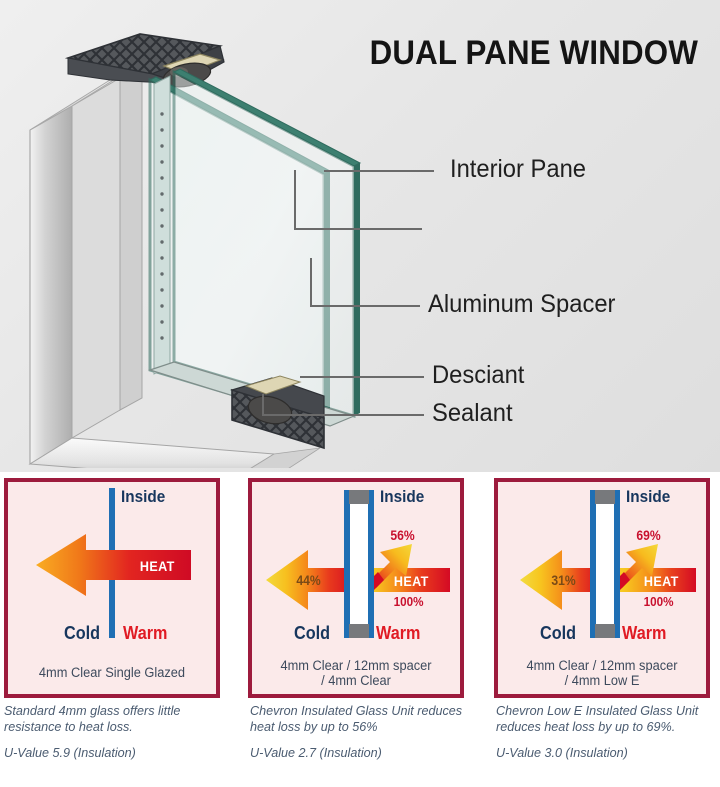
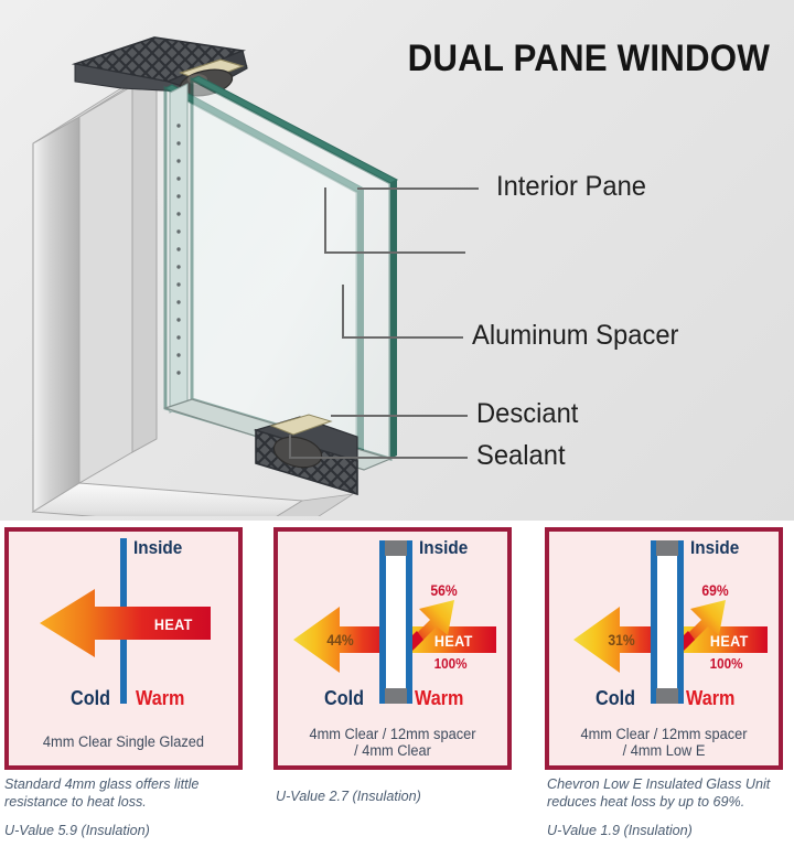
  DUAL PANE WINDOW
  Interior Pane
  Aluminum Spacer
  Desciant
  Sealant
  HEAT
  Inside
  Cold
  Warm
  4mm Clear Single Glazed
  HEAT
  100%
  44%
  56%
  Inside
  Cold
  Warm
  4mm Clear / 12mm spacer
  / 4mm Clear
  HEAT
  100%
  31%
  69%
  Inside
  Cold
  Warm
  4mm Clear / 12mm spacer
  / 4mm Low E
  Standard 4mm glass offers little resistance to heat loss.
  U-Value 5.9 (Insulation)
- Chevron Insulated Glass Unit reduces heat loss by up to 56%
  U-Value 2.7 (Insulation)
  Chevron Low E Insulated Glass Unit reduces heat loss by up to 69%.
- U-Value 3.0 (Insulation)
+ U-Value 1.9 (Insulation)
